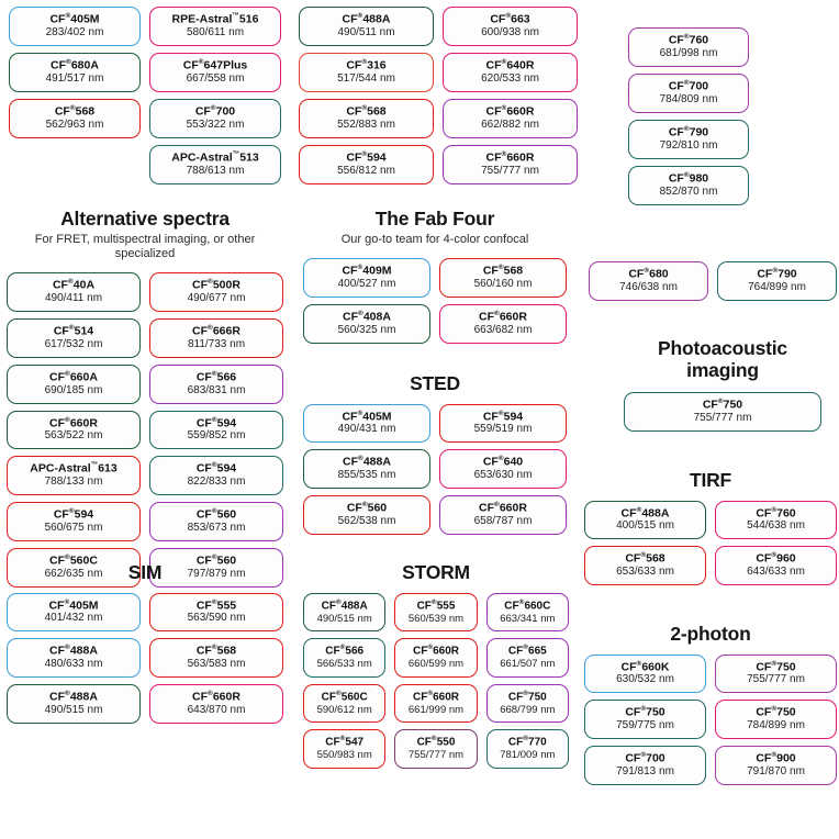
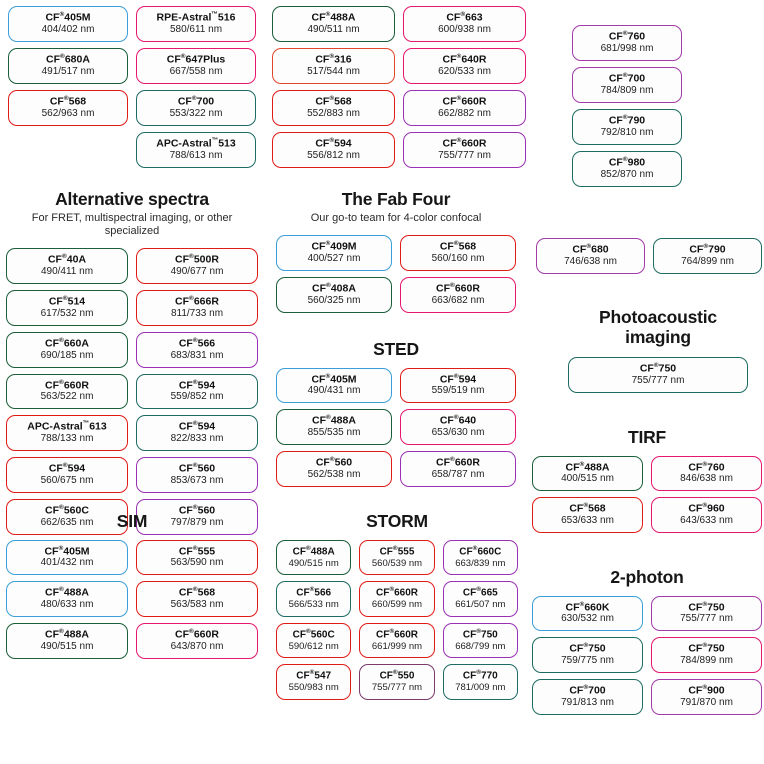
  CF 405M
- 283/402 nm
+ 404/402 nm
  RPE-Astral 516
  580/611 nm
  CF 680A
  491/517 nm
  CF 647Plus
  667/558 nm
  CF 568
  562/963 nm
  CF 700
  553/322 nm
  APC-Astral 513
  788/613 nm
  CF 488A
  490/511 nm
  CF 663
  600/938 nm
  CF 316
  517/544 nm
  CF 640R
  620/533 nm
  CF 568
  552/883 nm
  CF 660R
  662/882 nm
  CF 594
  556/812 nm
  CF 660R
  755/777 nm
  CF 760
  681/998 nm
  CF 700
  784/809 nm
  CF 790
  792/810 nm
  CF 980
  852/870 nm
  Alternative spectra
  For FRET, multispectral imaging, or other specialized
  CF 40A
  490/411 nm
  CF 500R
  490/677 nm
  CF 514
  617/532 nm
  CF 666R
  811/733 nm
  CF 660A
  690/185 nm
  CF 566
  683/831 nm
  CF 660R
  563/522 nm
  CF 594
  559/852 nm
  APC-Astral 613
  788/133 nm
  CF 594
  822/833 nm
  CF 594
  560/675 nm
  CF 560
  853/673 nm
  CF 560C
  662/635 nm
  CF 560
  797/879 nm
  The Fab Four
  Our go-to team for 4-color confocal
  CF 409M
  400/527 nm
  CF 568
  560/160 nm
  CF 408A
  560/325 nm
  CF 660R
  663/682 nm
  STED
  CF 405M
  490/431 nm
  CF 594
  559/519 nm
  CF 488A
  855/535 nm
  CF 640
  653/630 nm
  CF 560
  562/538 nm
  CF 660R
  658/787 nm
  SIM
  CF 405M
  401/432 nm
  CF 555
  563/590 nm
  CF 488A
  480/633 nm
  CF 568
  563/583 nm
  CF 488A
  490/515 nm
  CF 660R
  643/870 nm
  STORM
  CF 488A
  490/515 nm
  CF 555
  560/539 nm
  CF 660C
- 663/341 nm
+ 663/839 nm
  CF 566
  566/533 nm
  CF 660R
  660/599 nm
  CF 665
  661/507 nm
  CF 560C
  590/612 nm
  CF 660R
  661/999 nm
  CF 750
  668/799 nm
  CF 547
  550/983 nm
  CF 550
  755/777 nm
  CF 770
  781/009 nm
  CF 680
  746/638 nm
  CF 790
  764/899 nm
  Photoacoustic imaging
  CF 750
  755/777 nm
  TIRF
  CF 488A
  400/515 nm
  CF 760
- 544/638 nm
+ 846/638 nm
  CF 568
  653/633 nm
  CF 960
  643/633 nm
  2-photon
  CF 660K
  630/532 nm
  CF 750
  755/777 nm
  CF 750
  759/775 nm
  CF 750
  784/899 nm
  CF 700
  791/813 nm
  CF 900
  791/870 nm
